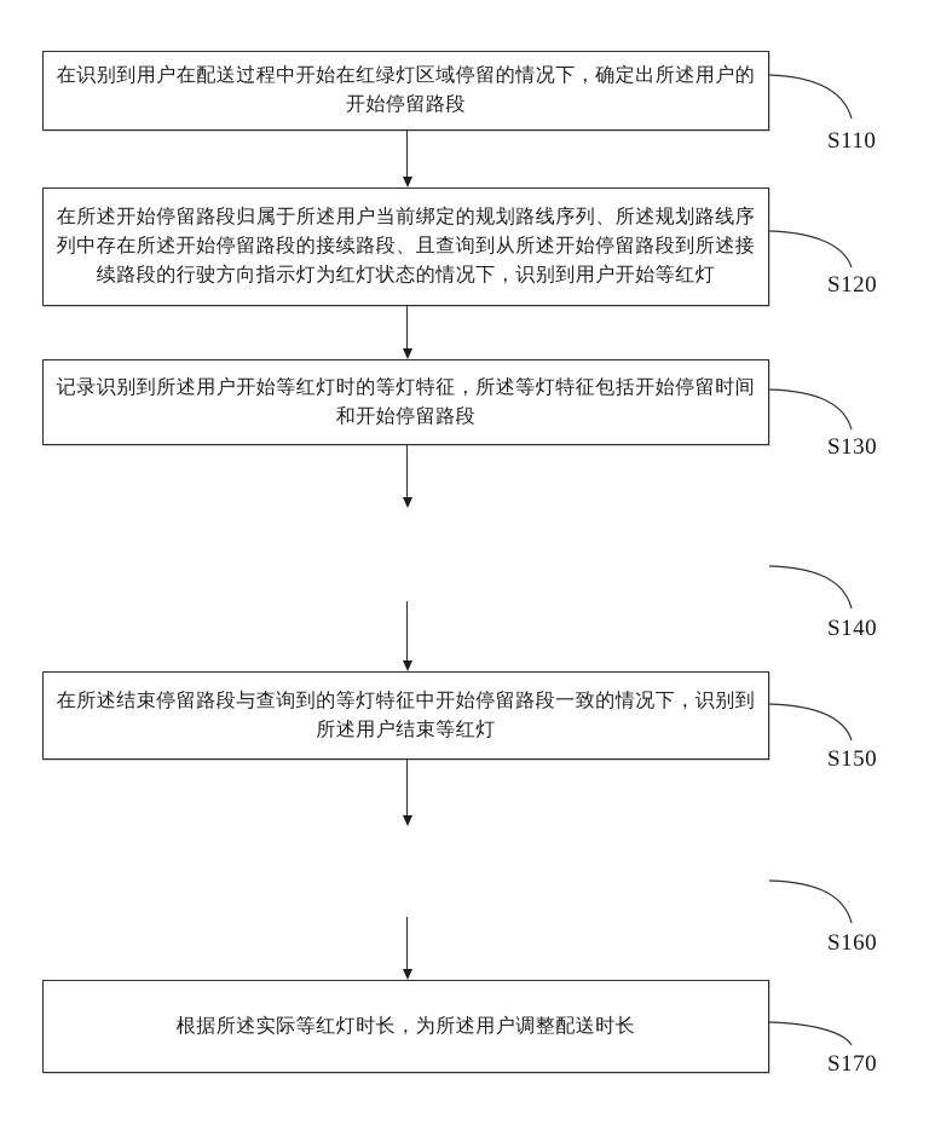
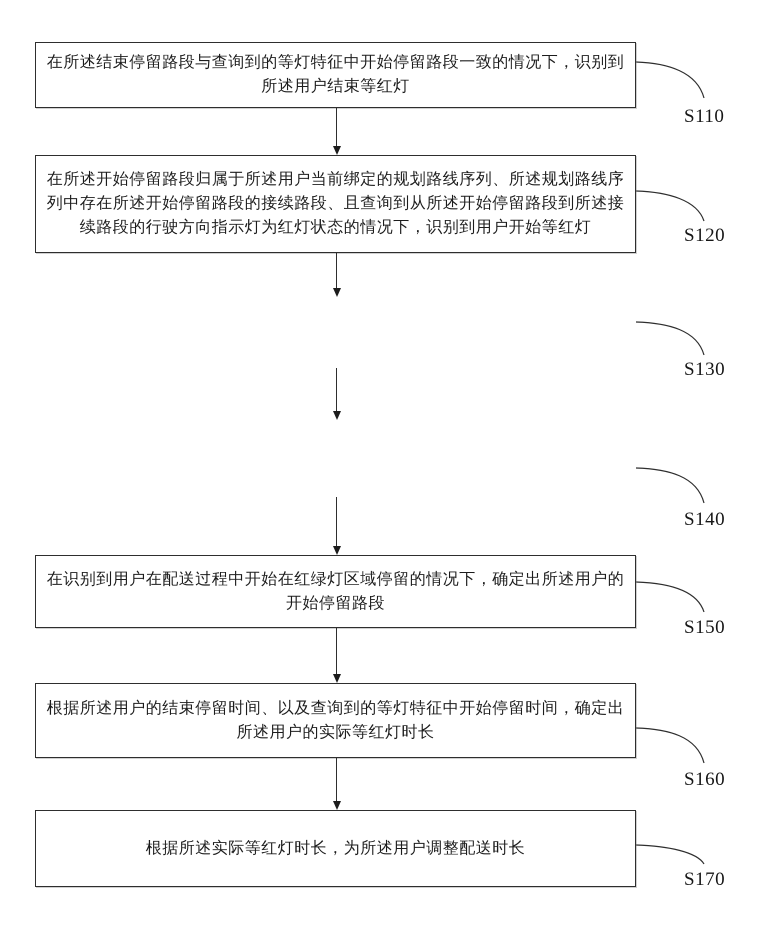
- 在识别到用户在配送过程中开始在红绿灯区域停留的情况下，确定出所述用户的开始停留路段
+ 在所述结束停留路段与查询到的等灯特征中开始停留路段一致的情况下，识别到所述用户结束等红灯
  在所述开始停留路段归属于所述用户当前绑定的规划路线序列、所述规划路线序列中存在所述开始停留路段的接续路段、且查询到从所述开始停留路段到所述接续路段的行驶方向指示灯为红灯状态的情况下，识别到用户开始等红灯
- 记录识别到所述用户开始等红灯时的等灯特征，所述等灯特征包括开始停留时间和开始停留路段
- 在所述结束停留路段与查询到的等灯特征中开始停留路段一致的情况下，识别到所述用户结束等红灯
+ 在识别到用户在配送过程中开始在红绿灯区域停留的情况下，确定出所述用户的开始停留路段
+ 根据所述用户的结束停留时间、以及查询到的等灯特征中开始停留时间，确定出所述用户的实际等红灯时长
  根据所述实际等红灯时长，为所述用户调整配送时长
  S110
  S120
  S130
  S140
  S150
  S160
  S170
